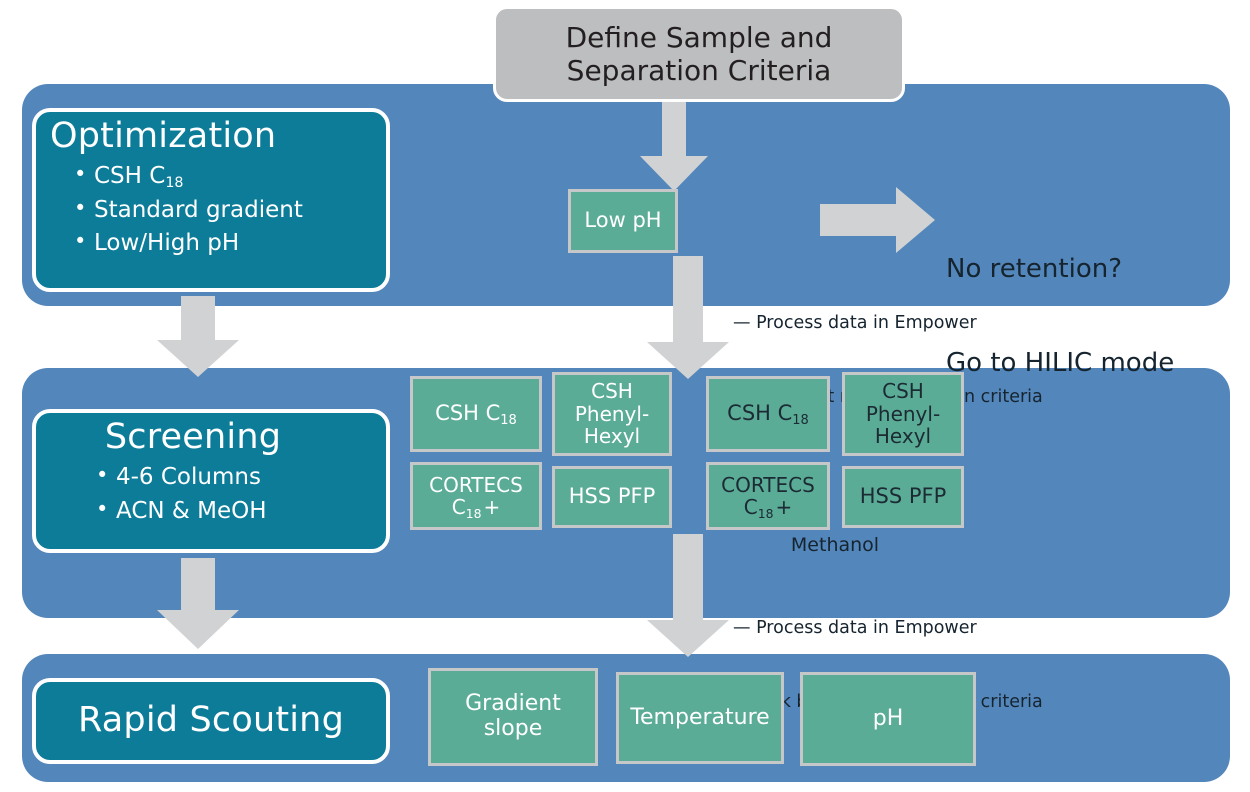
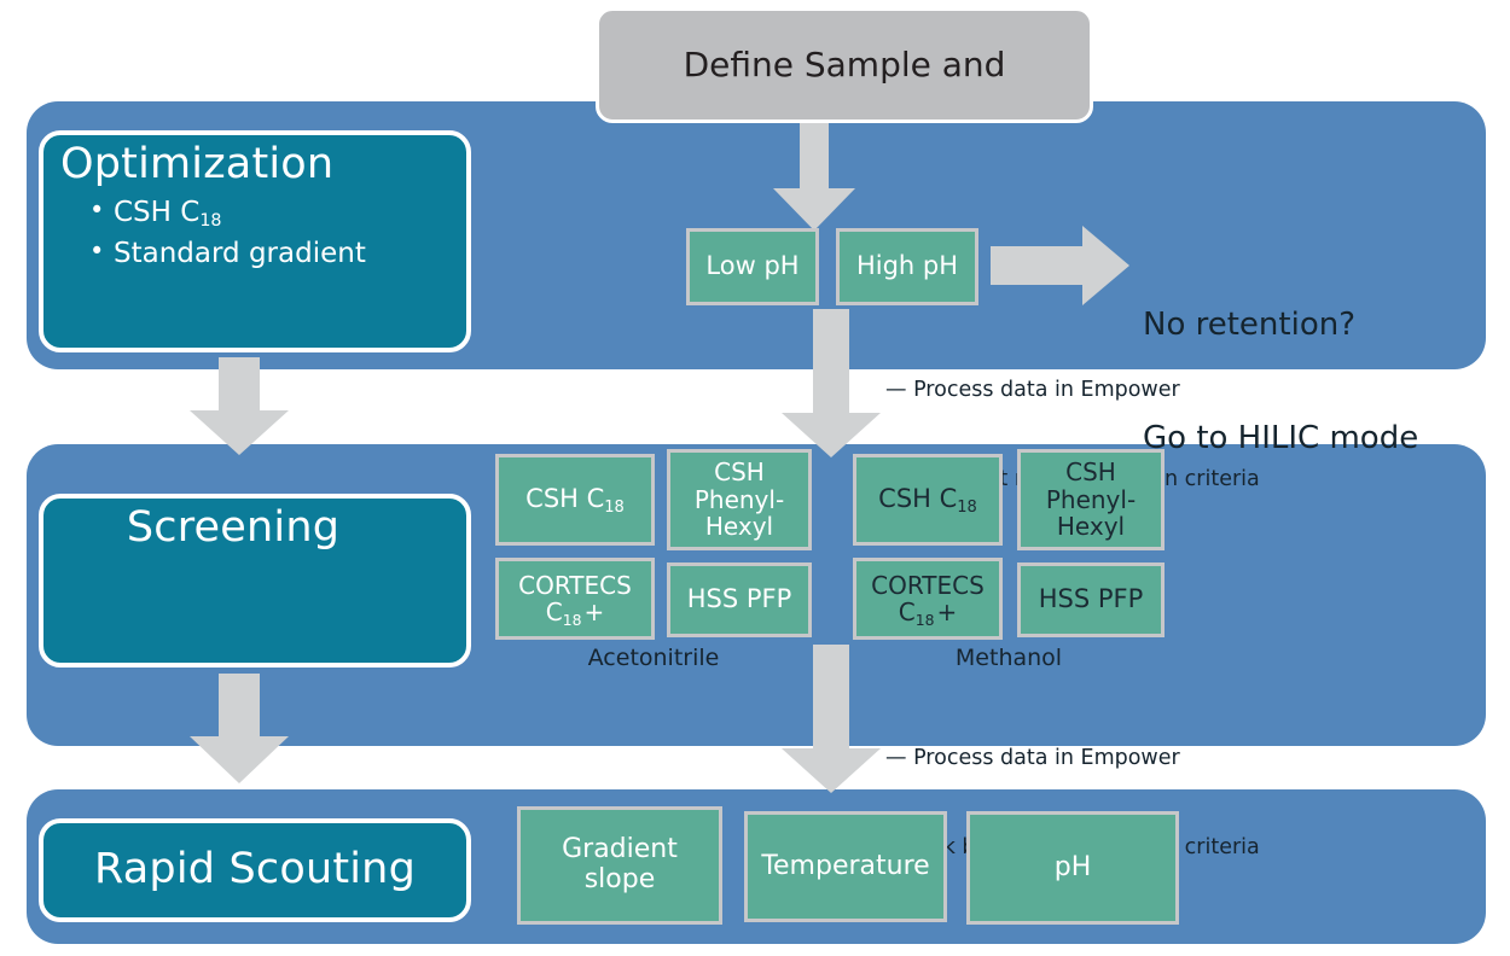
  Define Sample and
- Separation Criteria
  Optimization
  CSH C18
  Standard gradient
- Low/High pH
  Low pH
+ High pH
  No retention?
  Go to HILIC mode
  — Process data in Empower
  Screening
- 4-6 Columns
- ACN & MeOH
  CSH C18
  CSH
  Phenyl-
  Hexyl
  CORTECS
  C18 +
  HSS PFP
+ Acetonitrile
  CSH C18
  CSH
  Phenyl-
  Hexyl
  CORTECS
  C18 +
  HSS PFP
  Methanol
  — Process data in Empower
  Rapid Scouting
  Gradient
  slope
  Temperature
  pH
